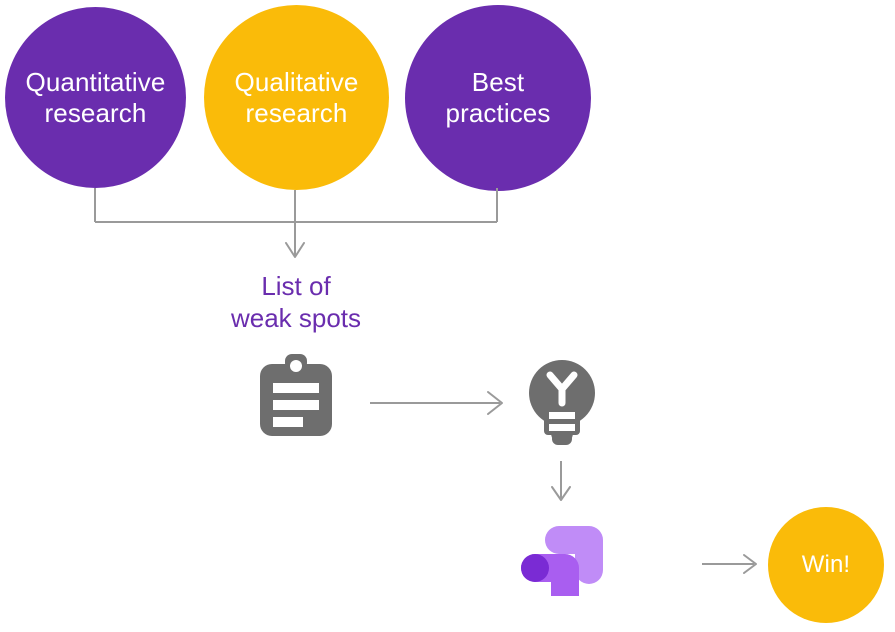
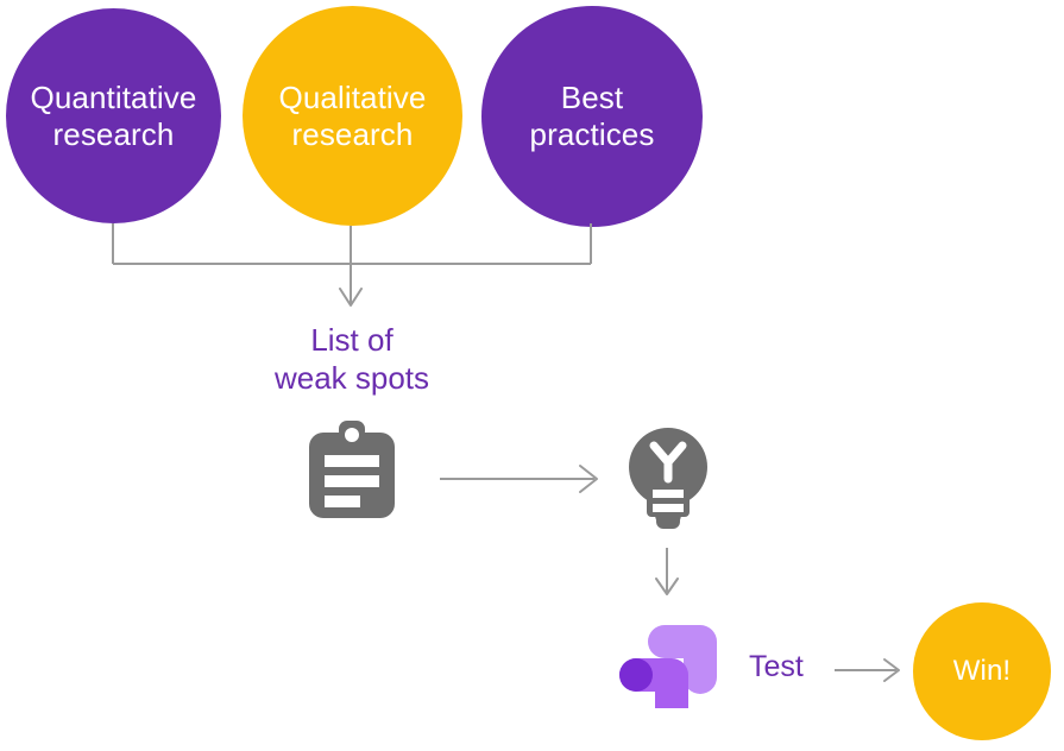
  Quantitative
  research
  Qualitative
  research
  Best
  practices
  List of
  weak spots
+ Test
  Win!
